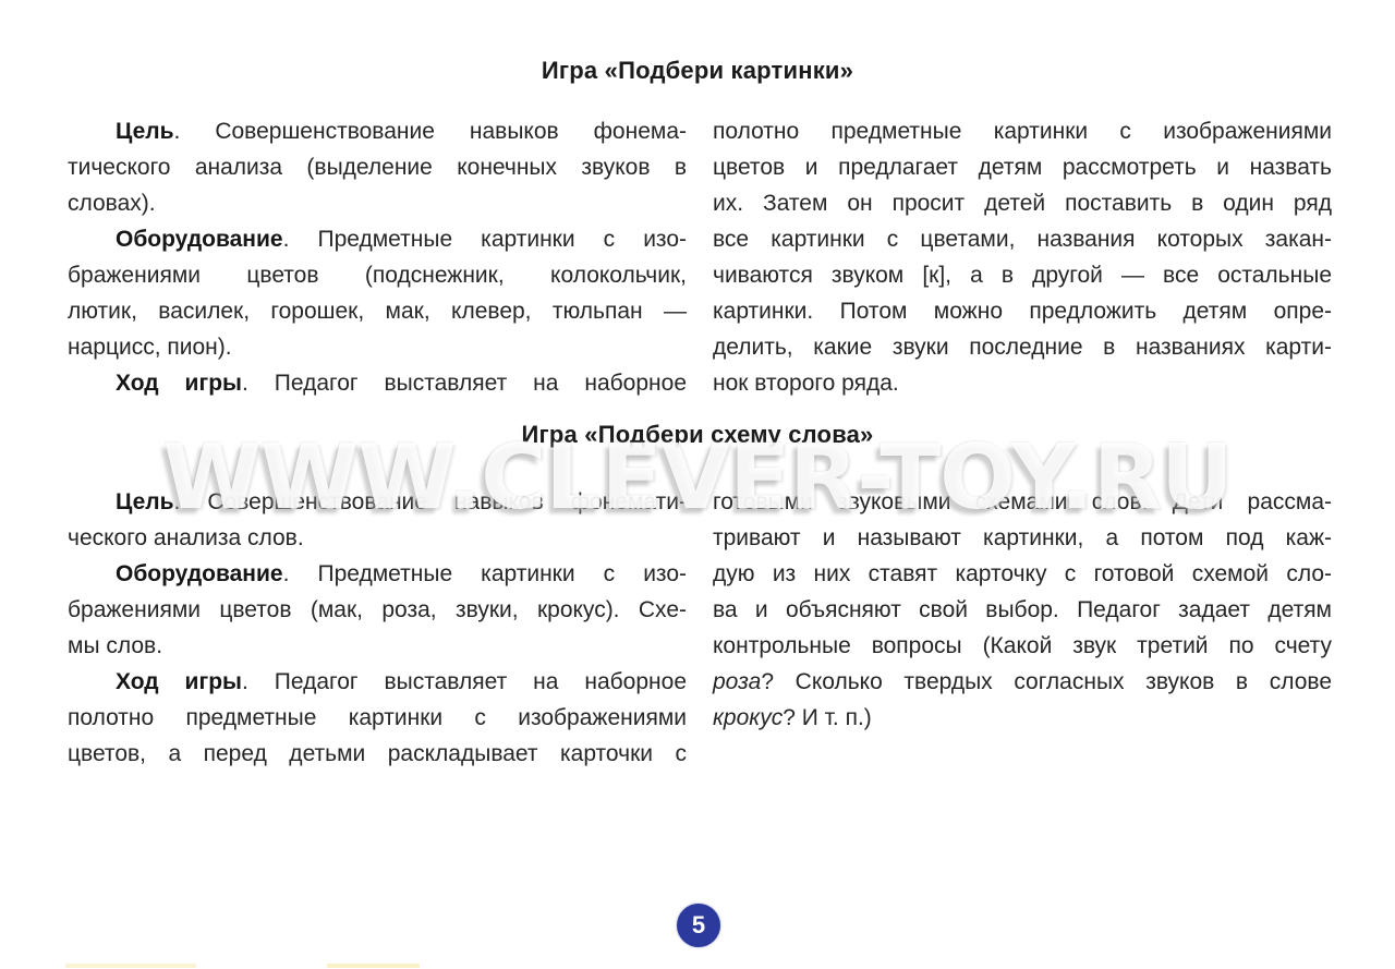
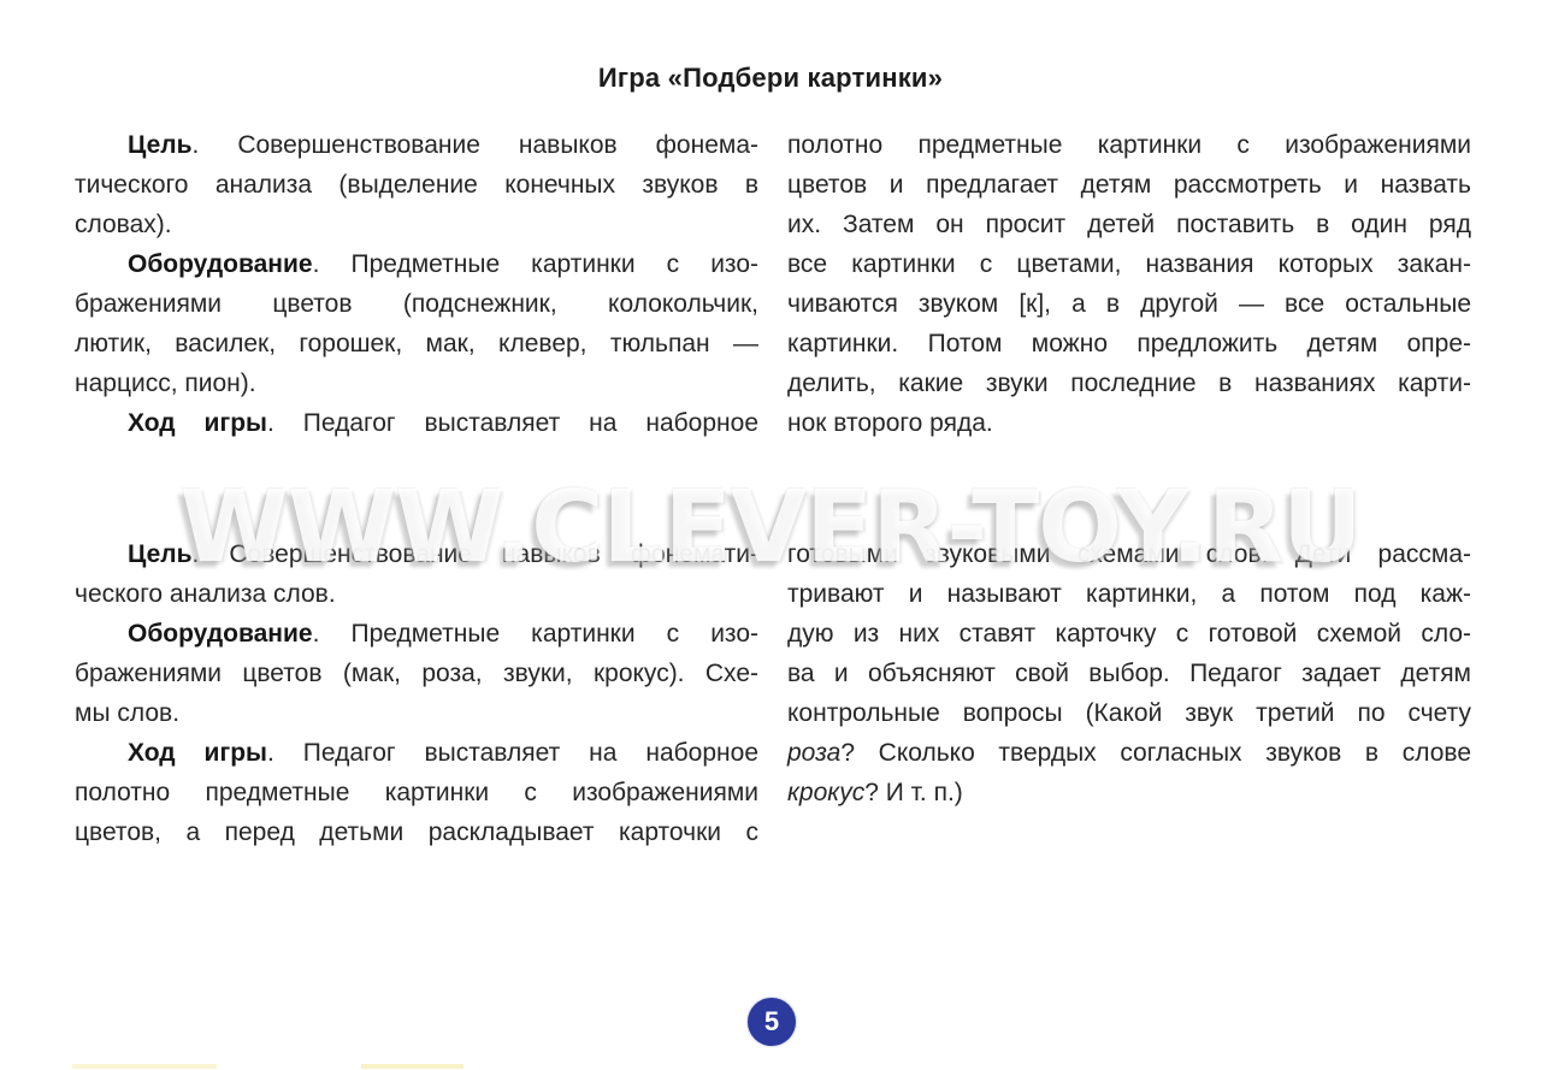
  Игра «Подбери картинки»
  Цель. Совершенствование навыков фонема-
  тического анализа (выделение конечных звуков в
  словах).
  Оборудование. Предметные картинки с изо-
  бражениями цветов (подснежник, колокольчик,
  лютик, василек, горошек, мак, клевер, тюльпан —
  нарцисс, пион).
  Ход игры. Педагог выставляет на наборное
  полотно предметные картинки с изображениями
  цветов и предлагает детям рассмотреть и назвать
  их. Затем он просит детей поставить в один ряд
  все картинки с цветами, названия которых закан-
  чиваются звуком [к], а в другой — все остальные
  картинки. Потом можно предложить детям опре-
  делить, какие звуки последние в названиях карти-
  нок второго ряда.
- Игра «Подбери схему слова»
  Цель. Совершенствование навыков фонемати-
  ческого анализа слов.
  Оборудование. Предметные картинки с изо-
  бражениями цветов (мак, роза, звуки, крокус). Схе-
  мы слов.
  Ход игры. Педагог выставляет на наборное
  полотно предметные картинки с изображениями
  цветов, а перед детьми раскладывает карточки с
  готовыми звуковыми схемами слов. Дети рассма-
  тривают и называют картинки, а потом под каж-
  дую из них ставят карточку с готовой схемой сло-
  ва и объясняют свой выбор. Педагог задает детям
  контрольные вопросы (Какой звук третий по счету
  роза? Сколько твердых согласных звуков в слове
  крокус? И т. п.)
  WWW.CLEVER-TOY.RU
  5
